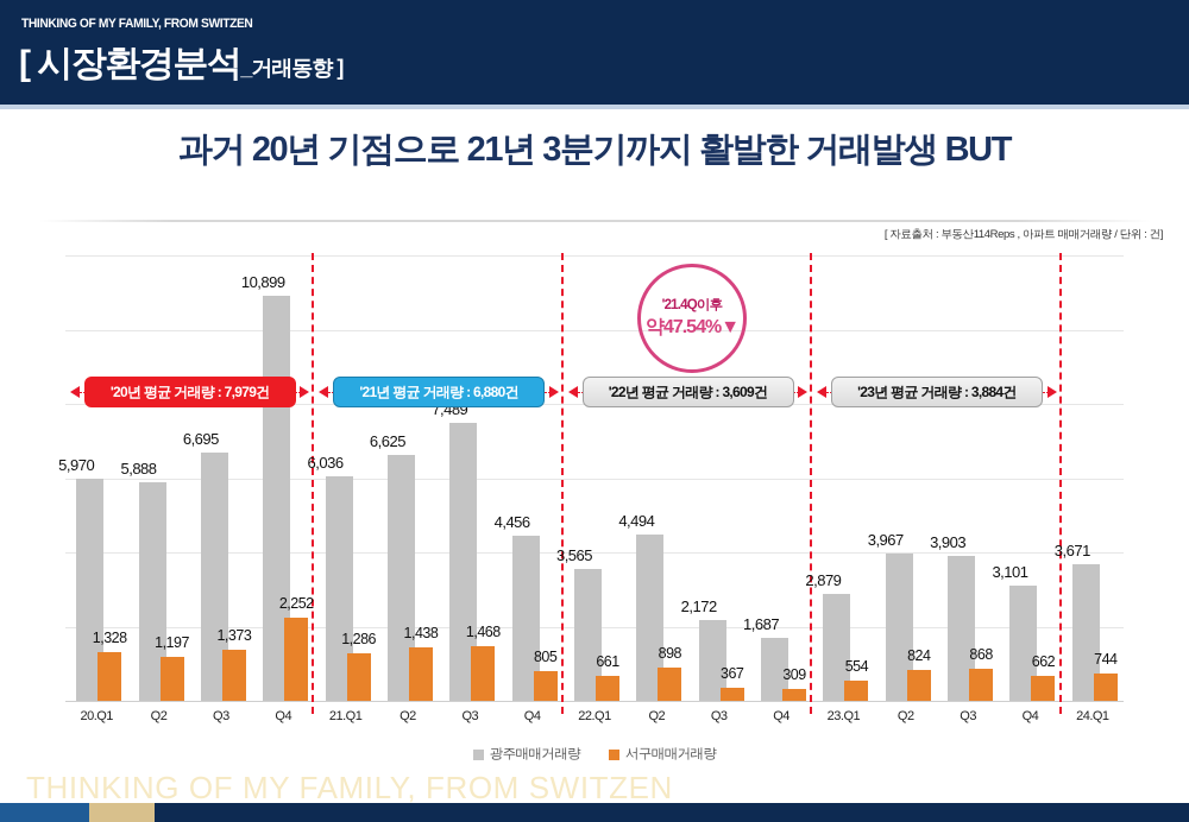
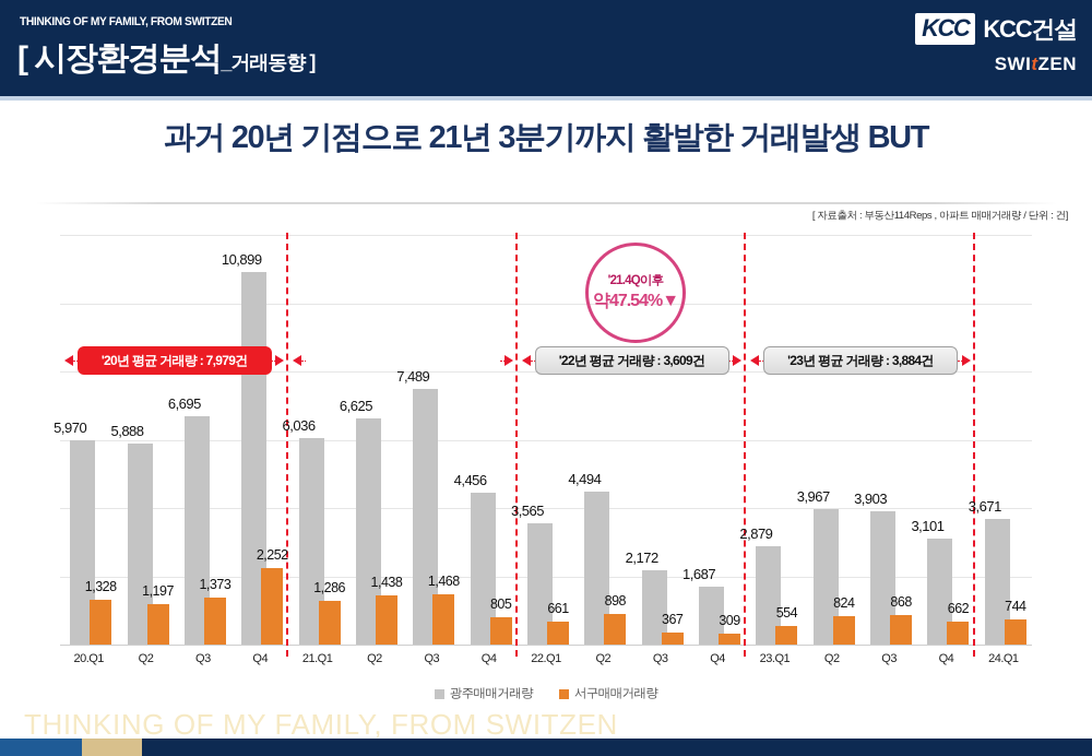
  THINKING OF MY FAMILY, FROM SWITZEN
  [ 시장환경분석_거래동향 ]
+ KCC
+ KCC건설
+ SWItZEN
  과거 20년 기점으로 21년 3분기까지 활발한 거래발생 BUT
  [ 자료출처 : 부동산114Reps , 아파트 매매거래량 / 단위 : 건]
  5,970
  1,328
  20.Q1
  5,888
  1,197
  Q2
  6,695
  1,373
  Q3
  10,899
  2,252
  Q4
  6,036
  1,286
  21.Q1
  6,625
  1,438
  Q2
  7,489
  1,468
  Q3
  4,456
  805
  Q4
  3,565
  661
  22.Q1
  4,494
  898
  Q2
  2,172
  367
  Q3
  1,687
  309
  Q4
  2,879
  554
  23.Q1
  3,967
  824
  Q2
  3,903
  868
  Q3
  3,101
  662
  Q4
  3,671
  744
  24.Q1
  '20년 평균 거래량 : 7,979건
- '21년 평균 거래량 : 6,880건
  '22년 평균 거래량 : 3,609건
  '23년 평균 거래량 : 3,884건
  '21.4Q이후
  약47.54%▼
  광주매매거래량
  서구매매거래량
  THINKING OF MY FAMILY, FROM SWITZEN
